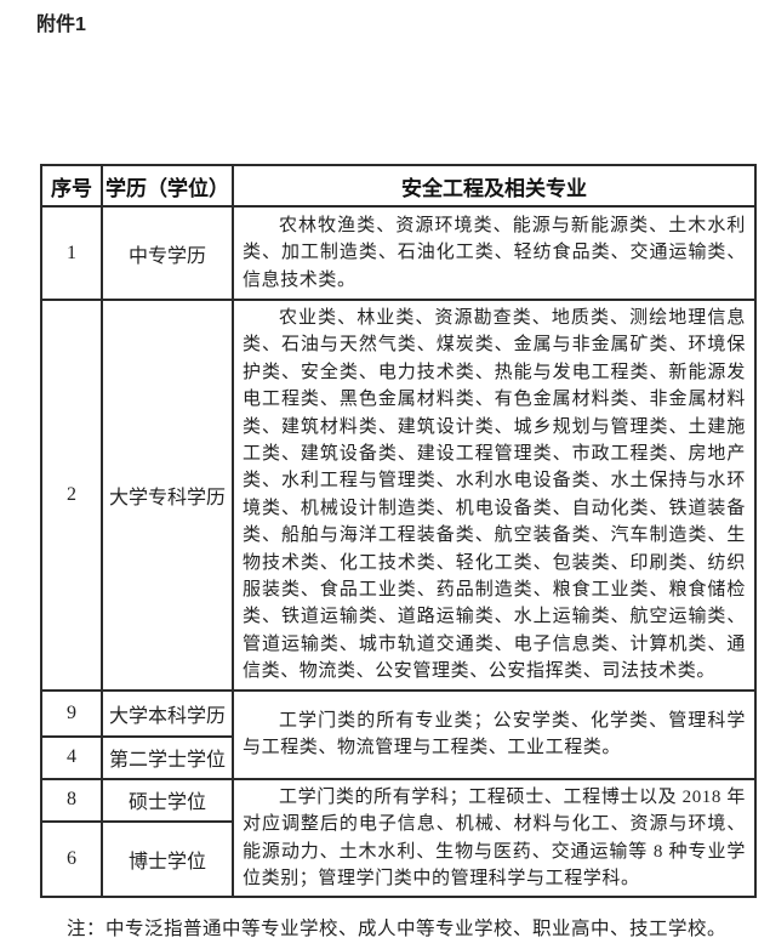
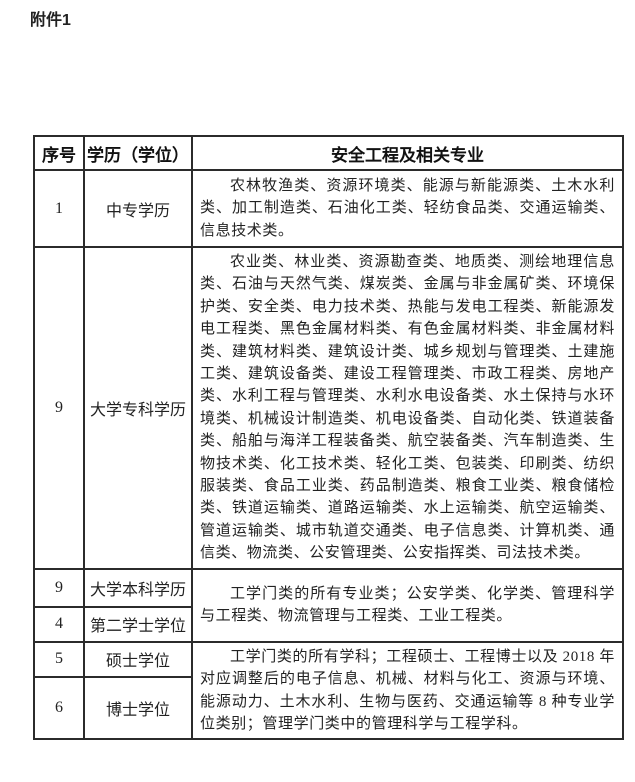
  附件1
  序号	学历（学位）	安全工程及相关专业
  1	中专学历	农林牧渔类、资源环境类、能源与新能源类、土木水利类、加工制造类、石油化工类、轻纺食品类、交通运输类、信息技术类。
- 2	大学专科学历	农业类、林业类、资源勘查类、地质类、测绘地理信息类、石油与天然气类、煤炭类、金属与非金属矿类、环境保护类、安全类、电力技术类、热能与发电工程类、新能源发电工程类、黑色金属材料类、有色金属材料类、非金属材料类、建筑材料类、建筑设计类、城乡规划与管理类、土建施工类、建筑设备类、建设工程管理类、市政工程类、房地产类、水利工程与管理类、水利水电设备类、水土保持与水环境类、机械设计制造类、机电设备类、自动化类、铁道装备类、船舶与海洋工程装备类、航空装备类、汽车制造类、生物技术类、化工技术类、轻化工类、包装类、印刷类、纺织服装类、食品工业类、药品制造类、粮食工业类、粮食储检类、铁道运输类、道路运输类、水上运输类、航空运输类、管道运输类、城市轨道交通类、电子信息类、计算机类、通信类、物流类、公安管理类、公安指挥类、司法技术类。
+ 9	大学专科学历	农业类、林业类、资源勘查类、地质类、测绘地理信息类、石油与天然气类、煤炭类、金属与非金属矿类、环境保护类、安全类、电力技术类、热能与发电工程类、新能源发电工程类、黑色金属材料类、有色金属材料类、非金属材料类、建筑材料类、建筑设计类、城乡规划与管理类、土建施工类、建筑设备类、建设工程管理类、市政工程类、房地产类、水利工程与管理类、水利水电设备类、水土保持与水环境类、机械设计制造类、机电设备类、自动化类、铁道装备类、船舶与海洋工程装备类、航空装备类、汽车制造类、生物技术类、化工技术类、轻化工类、包装类、印刷类、纺织服装类、食品工业类、药品制造类、粮食工业类、粮食储检类、铁道运输类、道路运输类、水上运输类、航空运输类、管道运输类、城市轨道交通类、电子信息类、计算机类、通信类、物流类、公安管理类、公安指挥类、司法技术类。
  9	大学本科学历	工学门类的所有专业类；公安学类、化学类、管理科学与工程类、物流管理与工程类、工业工程类。
  4	第二学士学位
- 8	硕士学位	工学门类的所有学科；工程硕士、工程博士以及 2018 年对应调整后的电子信息、机械、材料与化工、资源与环境、能源动力、土木水利、生物与医药、交通运输等 8 种专业学位类别；管理学门类中的管理科学与工程学科。
+ 5	硕士学位	工学门类的所有学科；工程硕士、工程博士以及 2018 年对应调整后的电子信息、机械、材料与化工、资源与环境、能源动力、土木水利、生物与医药、交通运输等 8 种专业学位类别；管理学门类中的管理科学与工程学科。
  6	博士学位
- 注：中专泛指普通中等专业学校、成人中等专业学校、职业高中、技工学校。
